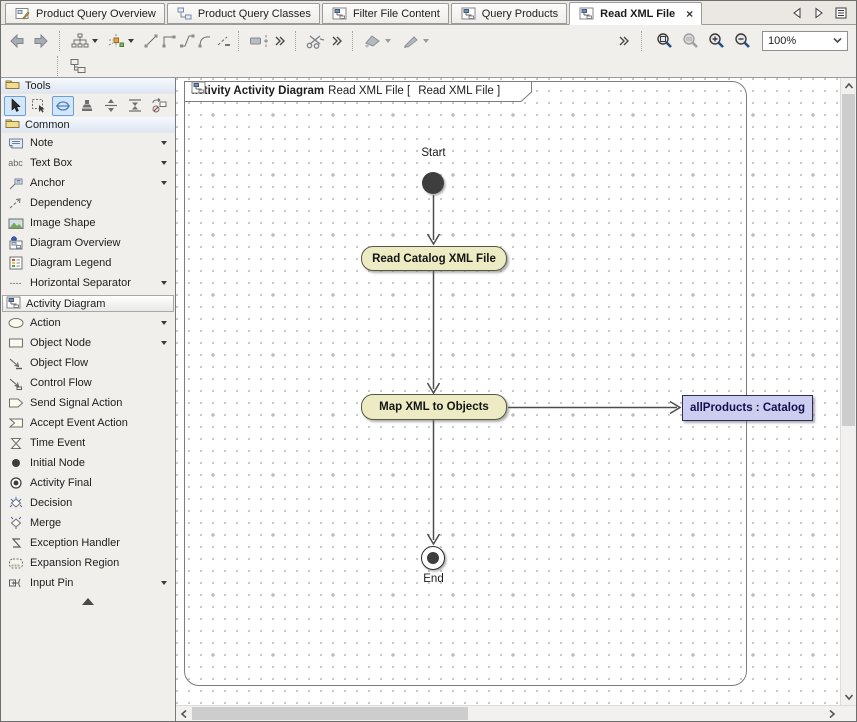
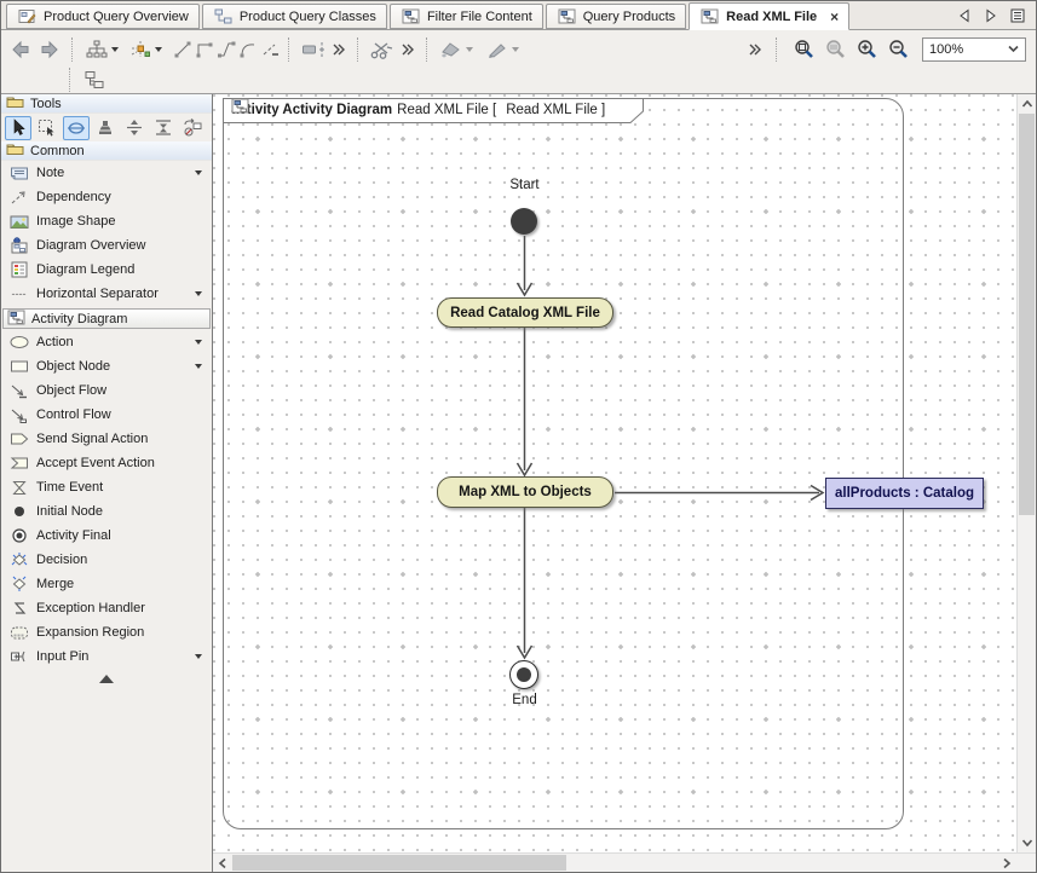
  Product Query Overview
  Product Query Classes
  Filter File Content
  Query Products
  Read XML File
  ×
  100%
  Tools
  Common
  Note
- abc
- Text Box
- Anchor
  Dependency
  Image Shape
  Diagram Overview
  Diagram Legend
  ----
  Horizontal Separator
  Activity Diagram
  Action
  Object Node
  Object Flow
  Control Flow
  Send Signal Action
  Accept Event Action
  Time Event
  Initial Node
  Activity Final
  Decision
  Merge
  Exception Handler
  Expansion Region
  Input Pin
  tivity Activity Diagram
  Read XML File [
  Read XML File ]
  Start
  Read Catalog XML File
  Map XML to Objects
  allProducts : Catalog
  End
